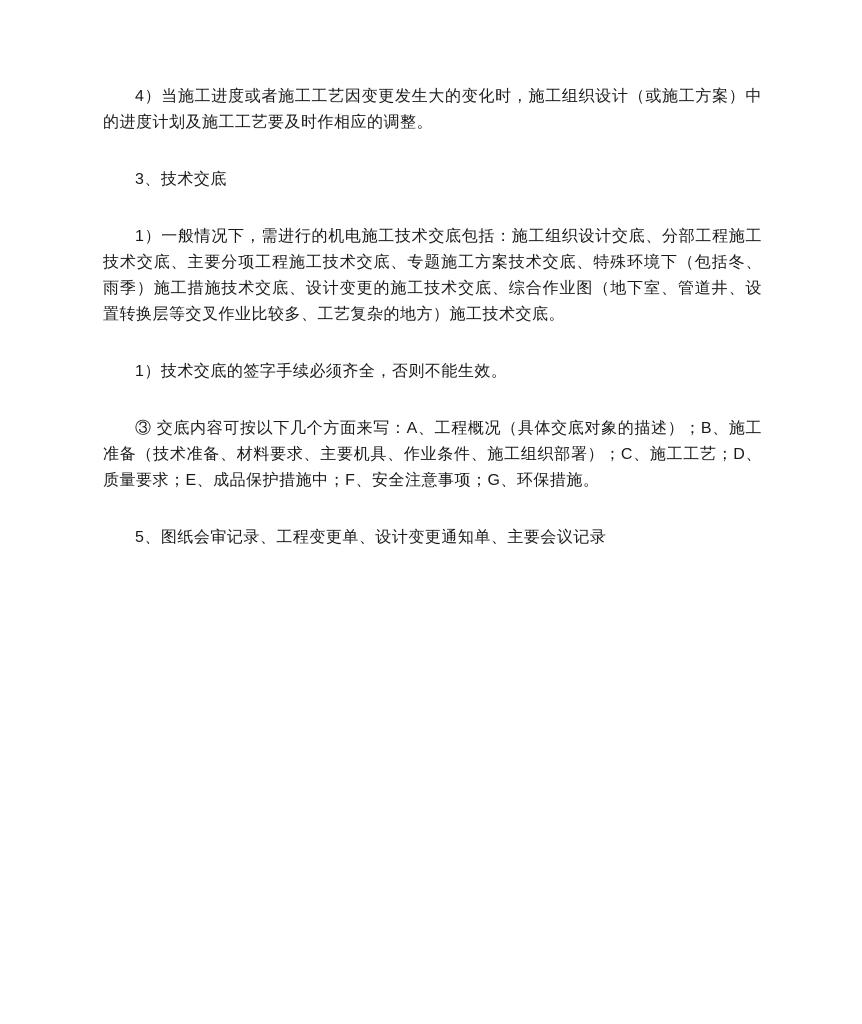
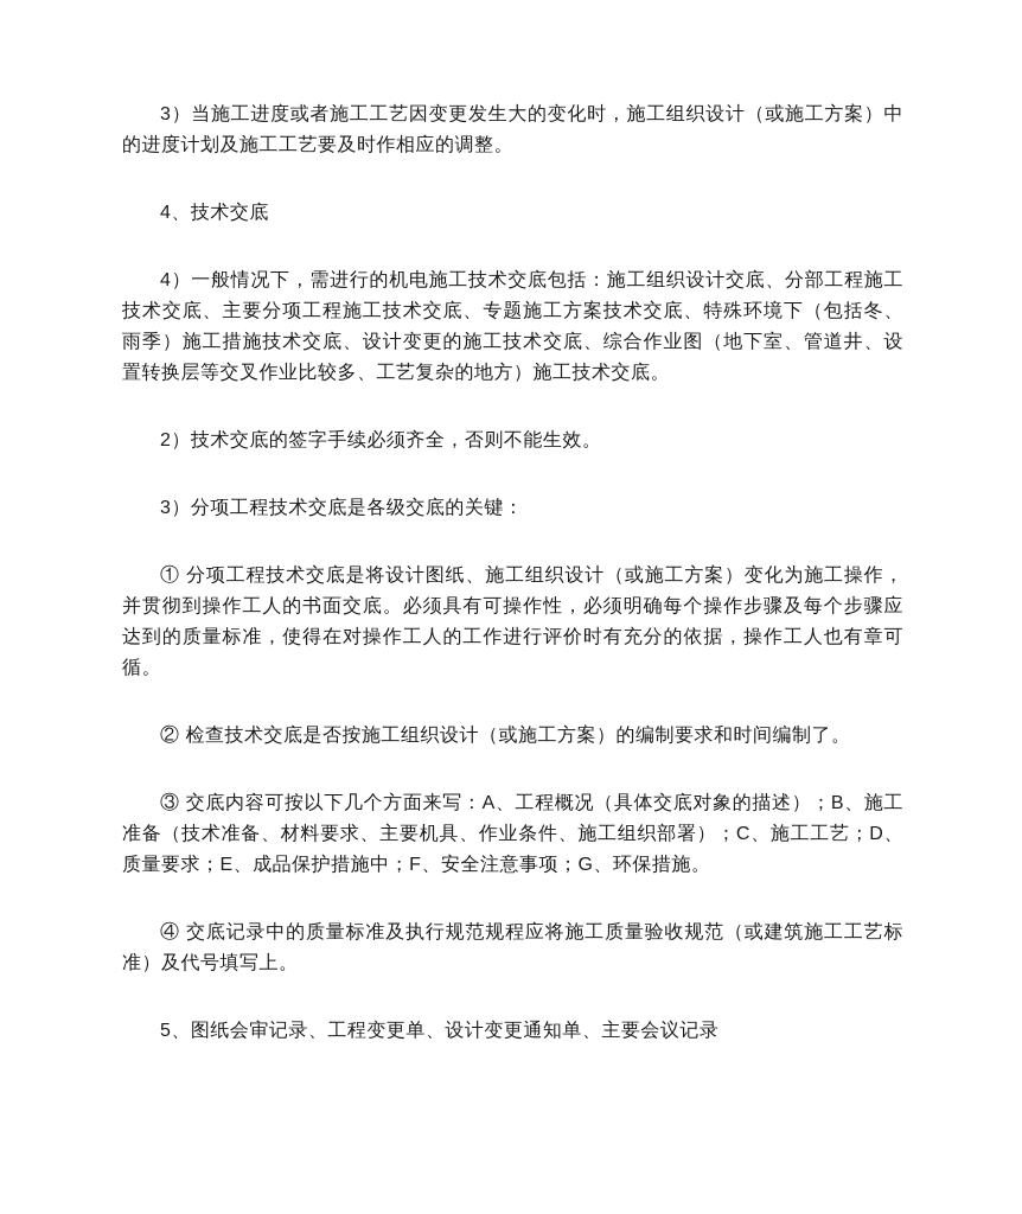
- 4）当施工进度或者施工工艺因变更发生大的变化时，施工组织设计（或施工方案）中的进度计划及施工工艺要及时作相应的调整。
+ 3）当施工进度或者施工工艺因变更发生大的变化时，施工组织设计（或施工方案）中的进度计划及施工工艺要及时作相应的调整。
- 3、技术交底
+ 4、技术交底
- 1）一般情况下，需进行的机电施工技术交底包括：施工组织设计交底、分部工程施工技术交底、主要分项工程施工技术交底、专题施工方案技术交底、特殊环境下（包括冬、雨季）施工措施技术交底、设计变更的施工技术交底、综合作业图（地下室、管道井、设置转换层等交叉作业比较多、工艺复杂的地方）施工技术交底。
+ 4）一般情况下，需进行的机电施工技术交底包括：施工组织设计交底、分部工程施工技术交底、主要分项工程施工技术交底、专题施工方案技术交底、特殊环境下（包括冬、雨季）施工措施技术交底、设计变更的施工技术交底、综合作业图（地下室、管道井、设置转换层等交叉作业比较多、工艺复杂的地方）施工技术交底。
- 1）技术交底的签字手续必须齐全，否则不能生效。
+ 2）技术交底的签字手续必须齐全，否则不能生效。
+ 3）分项工程技术交底是各级交底的关键：
+ ① 分项工程技术交底是将设计图纸、施工组织设计（或施工方案）变化为施工操作，并贯彻到操作工人的书面交底。必须具有可操作性，必须明确每个操作步骤及每个步骤应达到的质量标准，使得在对操作工人的工作进行评价时有充分的依据，操作工人也有章可循。
+ ② 检查技术交底是否按施工组织设计（或施工方案）的编制要求和时间编制了。
  ③ 交底内容可按以下几个方面来写：A、工程概况（具体交底对象的描述）；B、施工准备（技术准备、材料要求、主要机具、作业条件、施工组织部署）；C、施工工艺；D、质量要求；E、成品保护措施中；F、安全注意事项；G、环保措施。
+ ④ 交底记录中的质量标准及执行规范规程应将施工质量验收规范（或建筑施工工艺标准）及代号填写上。
  5、图纸会审记录、工程变更单、设计变更通知单、主要会议记录
